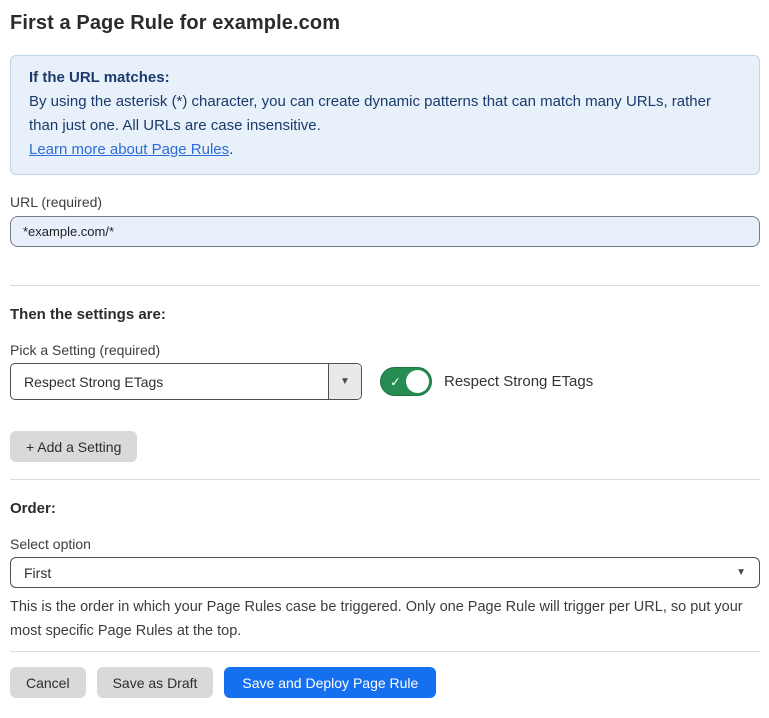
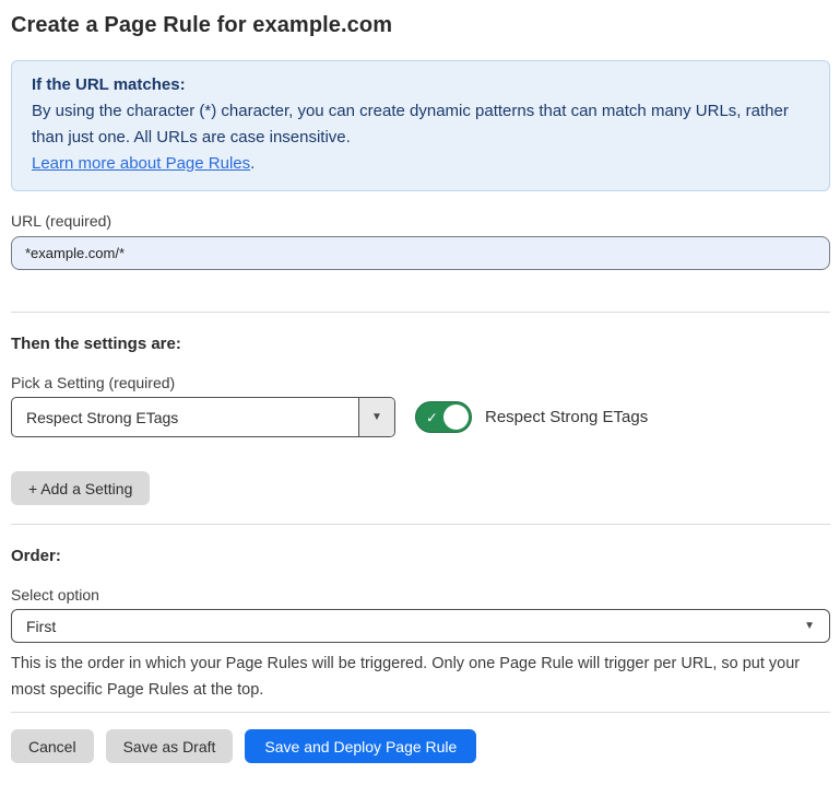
- First a Page Rule for example.com
+ Create a Page Rule for example.com
  If the URL matches:
- By using the asterisk (*) character, you can create dynamic patterns that can match many URLs, rather than just one. All URLs are case insensitive.
+ By using the character (*) character, you can create dynamic patterns that can match many URLs, rather than just one. All URLs are case insensitive.
  Learn more about Page Rules.
  URL (required)
  *example.com/*
  Then the settings are:
  Pick a Setting (required)
  Respect Strong ETags
  ▼
  ✓
  Respect Strong ETags
  + Add a Setting
  Order:
  Select option
  First
  ▼
- This is the order in which your Page Rules case be triggered. Only one Page Rule will trigger per URL, so put your most specific Page Rules at the top.
+ This is the order in which your Page Rules will be triggered. Only one Page Rule will trigger per URL, so put your most specific Page Rules at the top.
  Cancel
  Save as Draft
  Save and Deploy Page Rule
